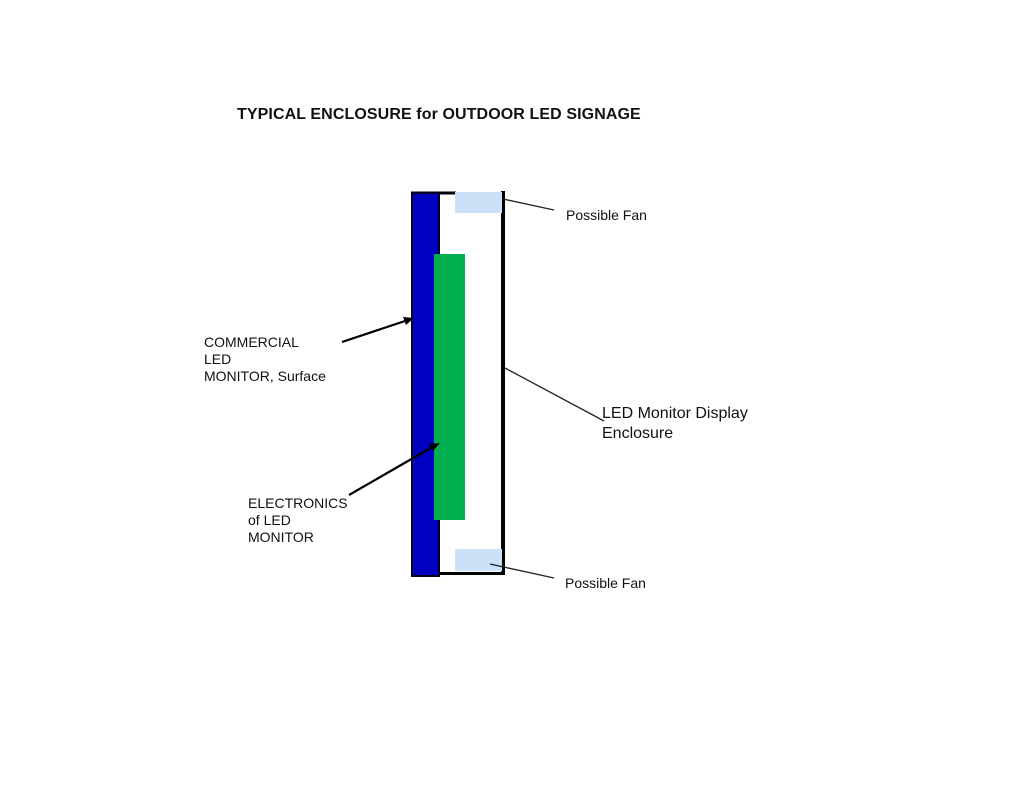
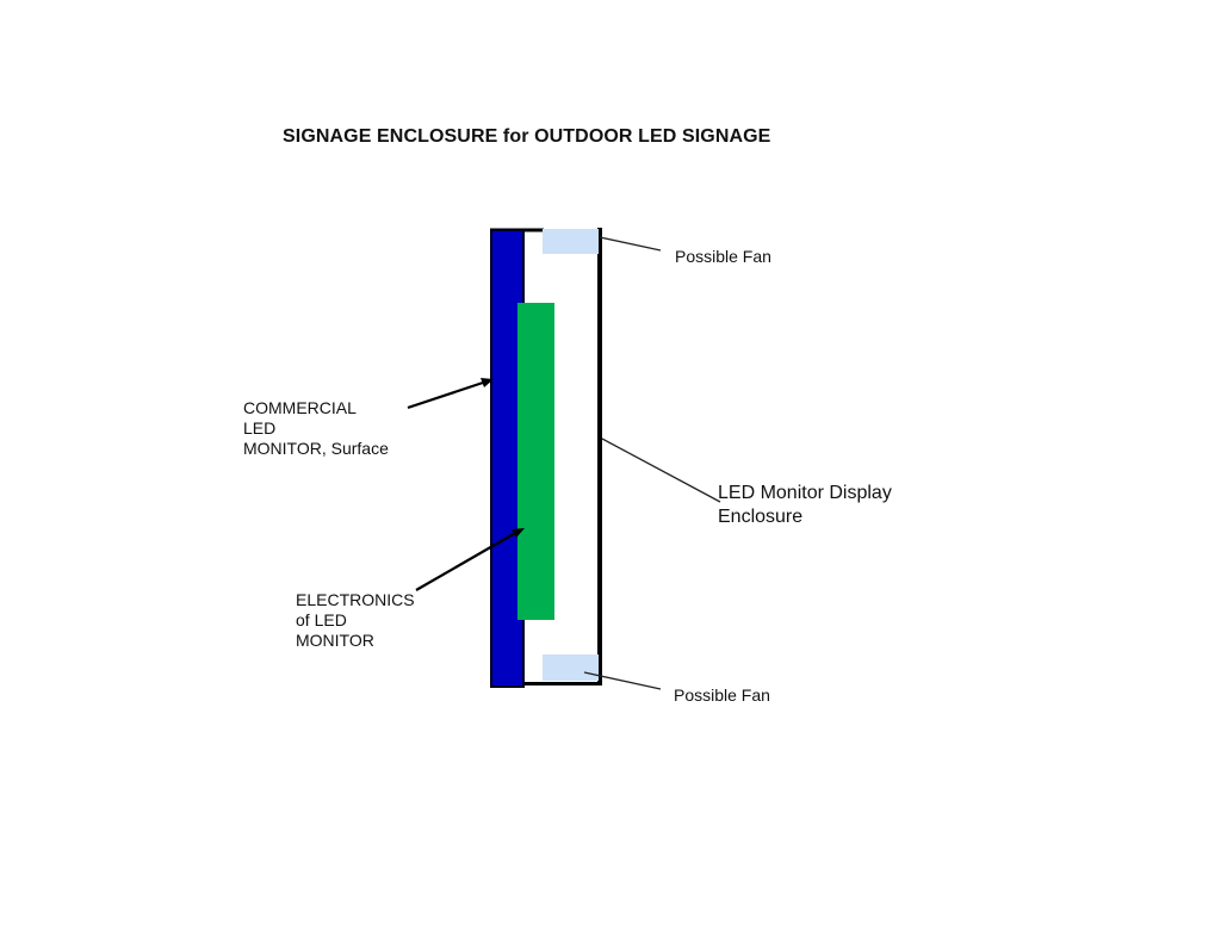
- TYPICAL ENCLOSURE for OUTDOOR LED SIGNAGE
+ SIGNAGE ENCLOSURE for OUTDOOR LED SIGNAGE
  Possible Fan
  Possible Fan
  COMMERCIAL
  LED
  MONITOR, Surface
  ELECTRONICS
  of LED
  MONITOR
  LED Monitor Display
  Enclosure
